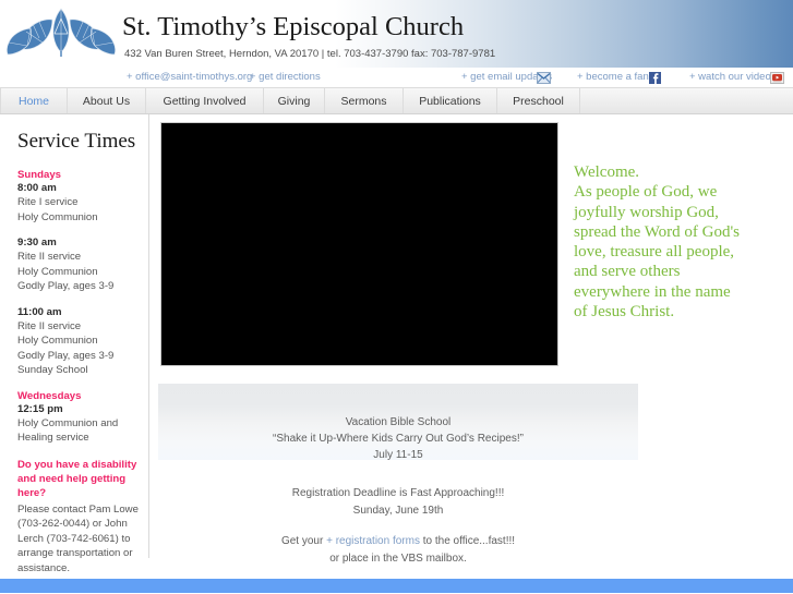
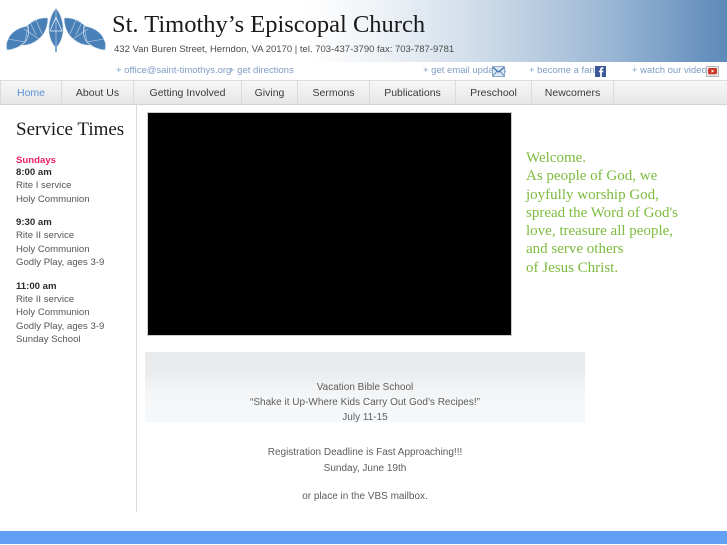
  St. Timothy’s Episcopal Church
  432 Van Buren Street, Herndon, VA 20170 | tel. 703-437-3790 fax: 703-787-9781
  + office@saint-timothys.org
  + get directions
  + get email upda
  + become a fan
  + watch our video
  Home
  About Us
  Getting Involved
  Giving
  Sermons
  Publications
  Preschool
+ Newcomers
  Service Times
  Sundays
  8:00 am
  Rite I service
  Holy Communion
  9:30 am
  Rite II service
  Holy Communion
  Godly Play, ages 3-9
  11:00 am
  Rite II service
  Holy Communion
  Godly Play, ages 3-9
  Sunday School
- Wednesdays
- 12:15 pm
- Holy Communion and
- Healing service
- Do you have a disability and need help getting here?
- Please contact Pam Lowe (703-262-0044) or John Lerch (703-742-6061) to arrange transportation or assistance.
  Vacation Bible School
  “Shake it Up-Where Kids Carry Out God’s Recipes!”
  July 11-15
  Registration Deadline is Fast Approaching!!!
  Sunday, June 19th
- Get your + registration forms to the office...fast!!!
  or place in the VBS mailbox.
  Welcome.
  As people of God, we
  joyfully worship God,
  spread the Word of God's
  love, treasure all people,
  and serve others
- everywhere in the name
  of Jesus Christ.
